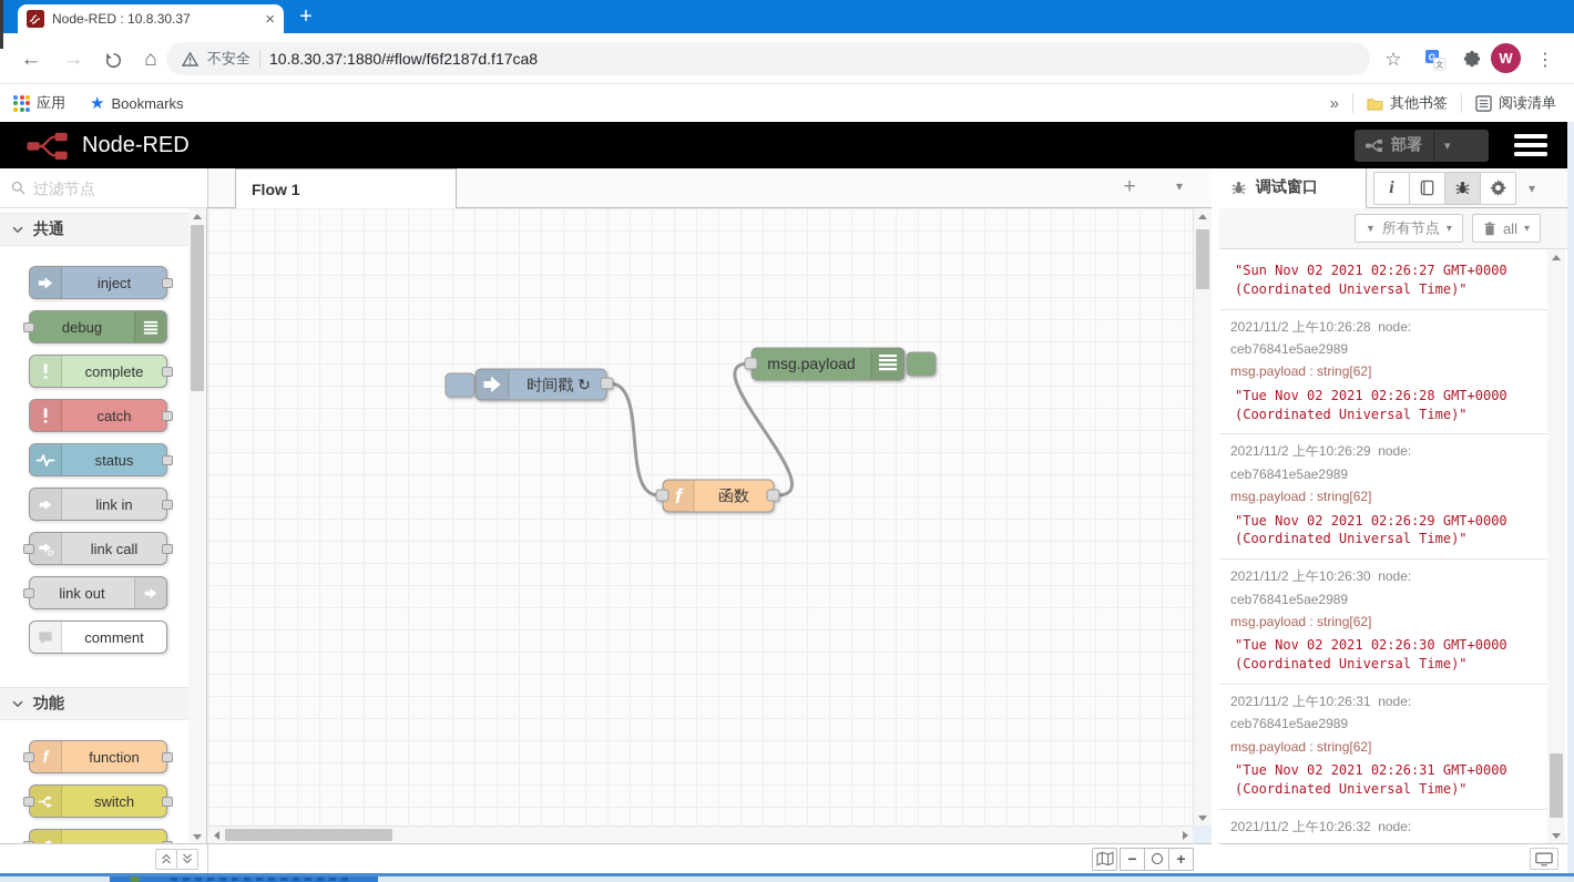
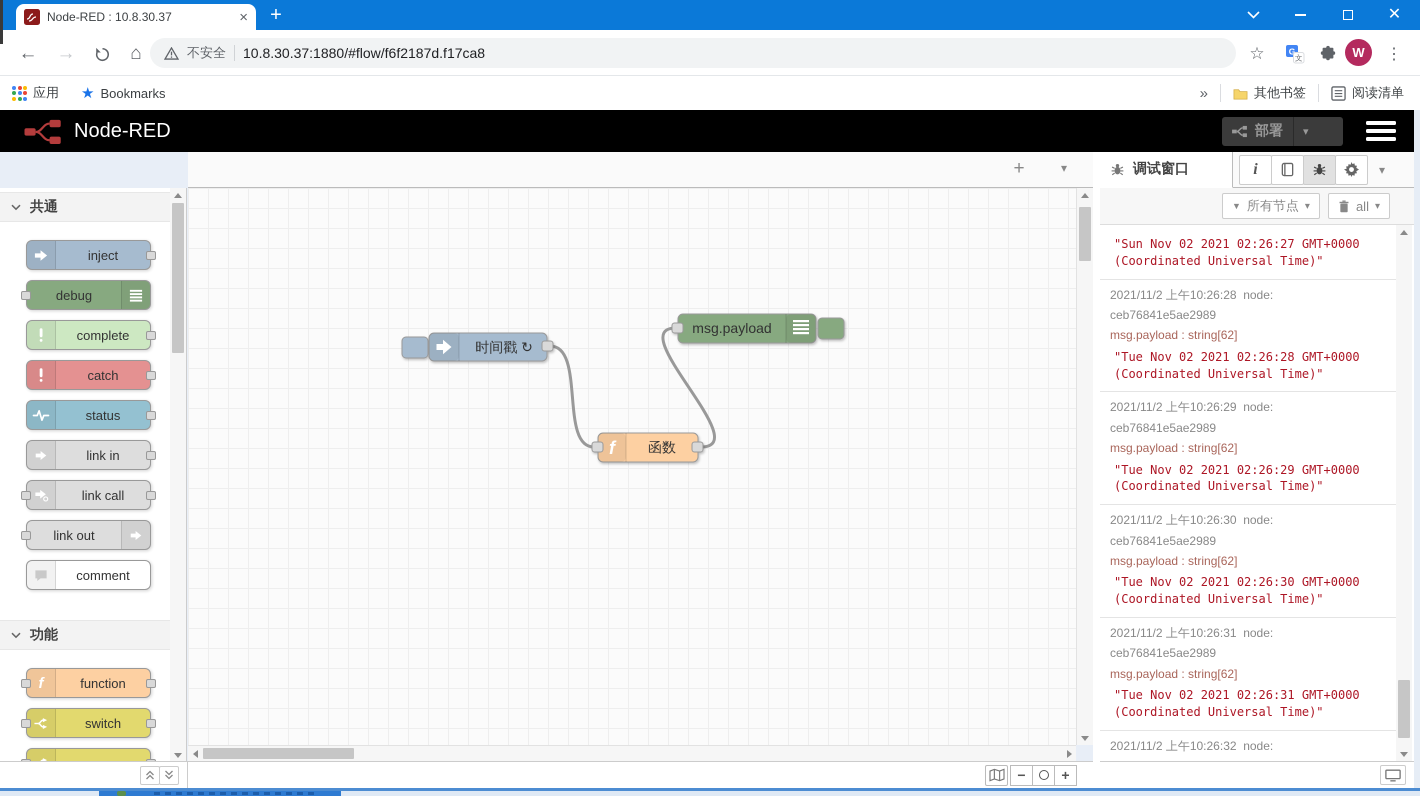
  Node-RED : 10.8.30.37
  ×
  +
+ ✕
  ←
  →
  ⌂
  不安全
  10.8.30.37:1880/#flow/f6f2187d.f17ca8
  ☆
  G
  文
  W
  ⋮
  应用
  ★
  Bookmarks
  »
  其他书签
  阅读清单
  Node-RED
  部署
  ▾
- 过滤节点
  共通
  inject
  debug
  complete
  catch
  status
  link in
  link call
  link out
  comment
  功能
  f
  function
  switch
- Flow 1
  +
  ▾
  时间戳 ↻
  f
  函数
  msg.payload
  −
  +
  调试窗口
  i
  ▾
  ▼
  所有节点
  ▾
  all
  ▾
  "Sun Nov 02 2021 02:26:27 GMT+0000 (Coordinated Universal Time)"
  2021/11/2 上午10:26:28 node:
  ceb76841e5ae2989
  msg.payload : string[62]
  "Tue Nov 02 2021 02:26:28 GMT+0000 (Coordinated Universal Time)"
  2021/11/2 上午10:26:29 node:
  ceb76841e5ae2989
  msg.payload : string[62]
  "Tue Nov 02 2021 02:26:29 GMT+0000 (Coordinated Universal Time)"
  2021/11/2 上午10:26:30 node:
  ceb76841e5ae2989
  msg.payload : string[62]
  "Tue Nov 02 2021 02:26:30 GMT+0000 (Coordinated Universal Time)"
  2021/11/2 上午10:26:31 node:
  ceb76841e5ae2989
  msg.payload : string[62]
  "Tue Nov 02 2021 02:26:31 GMT+0000 (Coordinated Universal Time)"
  2021/11/2 上午10:26:32 node:
